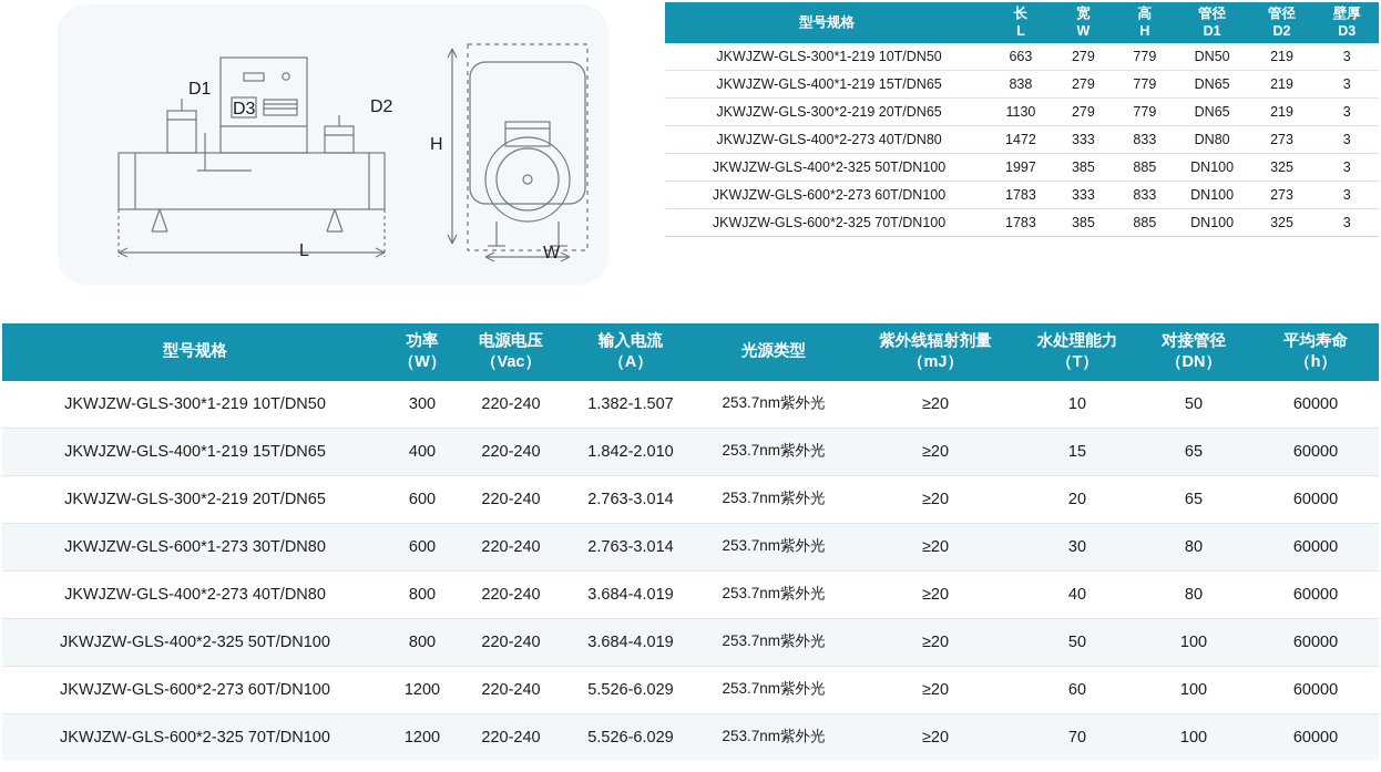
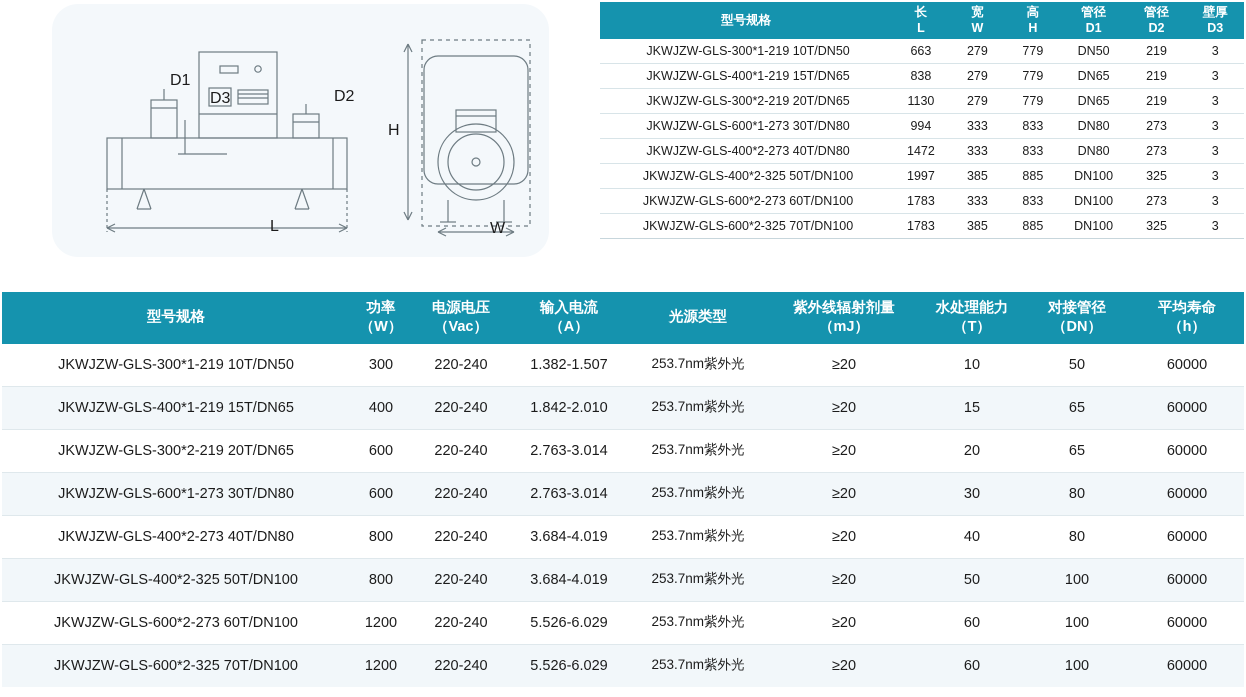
  D1
  D3
  D2
  H
  L
  W
  型号规格	长 L	宽 W	高 H	管径 D1	管径 D2	壁厚 D3
  JKWJZW-GLS-300*1-219 10T/DN50	663	279	779	DN50	219	3
  JKWJZW-GLS-400*1-219 15T/DN65	838	279	779	DN65	219	3
  JKWJZW-GLS-300*2-219 20T/DN65	1130	279	779	DN65	219	3
+ JKWJZW-GLS-600*1-273 30T/DN80	994	333	833	DN80	273	3
  JKWJZW-GLS-400*2-273 40T/DN80	1472	333	833	DN80	273	3
  JKWJZW-GLS-400*2-325 50T/DN100	1997	385	885	DN100	325	3
  JKWJZW-GLS-600*2-273 60T/DN100	1783	333	833	DN100	273	3
  JKWJZW-GLS-600*2-325 70T/DN100	1783	385	885	DN100	325	3
  型号规格	功率 （W）	电源电压 （Vac）	输入电流 （A）	光源类型	紫外线辐射剂量 （mJ）	水处理能力 （T）	对接管径 （DN）	平均寿命 （h）
  JKWJZW-GLS-300*1-219 10T/DN50	300	220-240	1.382-1.507	253.7nm紫外光	≥20	10	50	60000
  JKWJZW-GLS-400*1-219 15T/DN65	400	220-240	1.842-2.010	253.7nm紫外光	≥20	15	65	60000
  JKWJZW-GLS-300*2-219 20T/DN65	600	220-240	2.763-3.014	253.7nm紫外光	≥20	20	65	60000
  JKWJZW-GLS-600*1-273 30T/DN80	600	220-240	2.763-3.014	253.7nm紫外光	≥20	30	80	60000
  JKWJZW-GLS-400*2-273 40T/DN80	800	220-240	3.684-4.019	253.7nm紫外光	≥20	40	80	60000
  JKWJZW-GLS-400*2-325 50T/DN100	800	220-240	3.684-4.019	253.7nm紫外光	≥20	50	100	60000
  JKWJZW-GLS-600*2-273 60T/DN100	1200	220-240	5.526-6.029	253.7nm紫外光	≥20	60	100	60000
- JKWJZW-GLS-600*2-325 70T/DN100	1200	220-240	5.526-6.029	253.7nm紫外光	≥20	70	100	60000
+ JKWJZW-GLS-600*2-325 70T/DN100	1200	220-240	5.526-6.029	253.7nm紫外光	≥20	60	100	60000
